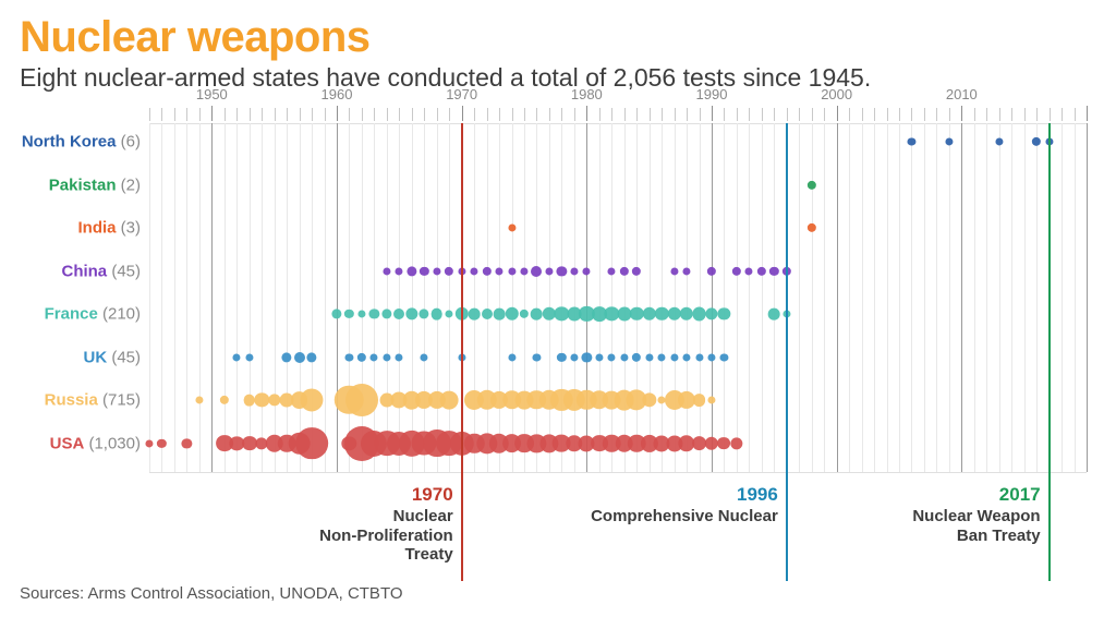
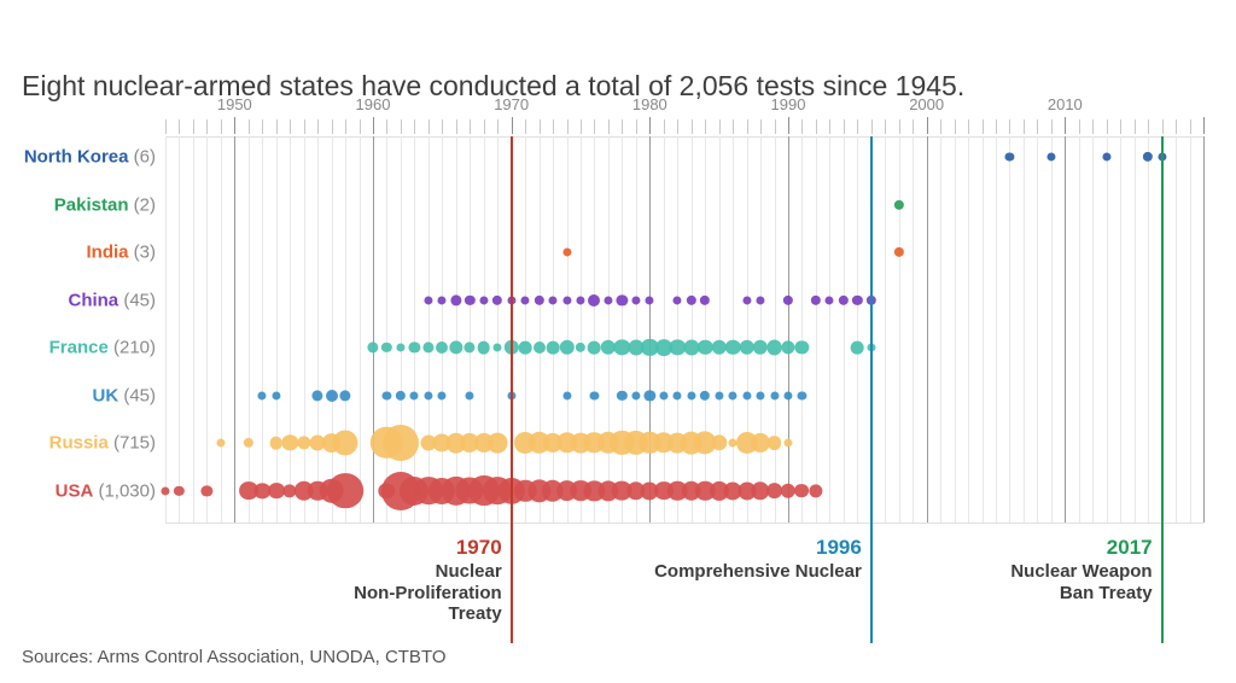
- Nuclear weapons
  Eight nuclear-armed states have conducted a total of 2,056 tests since 1945.
  1950
  1960
  1970
  1980
  1990
  2000
  2010
  North Korea (6)
  Pakistan (2)
  India (3)
  China (45)
  France (210)
  UK (45)
  Russia (715)
  USA (1,030)
  1970
  Nuclear
  Non-Proliferation
  Treaty
  1996
  Comprehensive Nuclear
  2017
  Nuclear Weapon
  Ban Treaty
  Sources: Arms Control Association, UNODA, CTBTO
